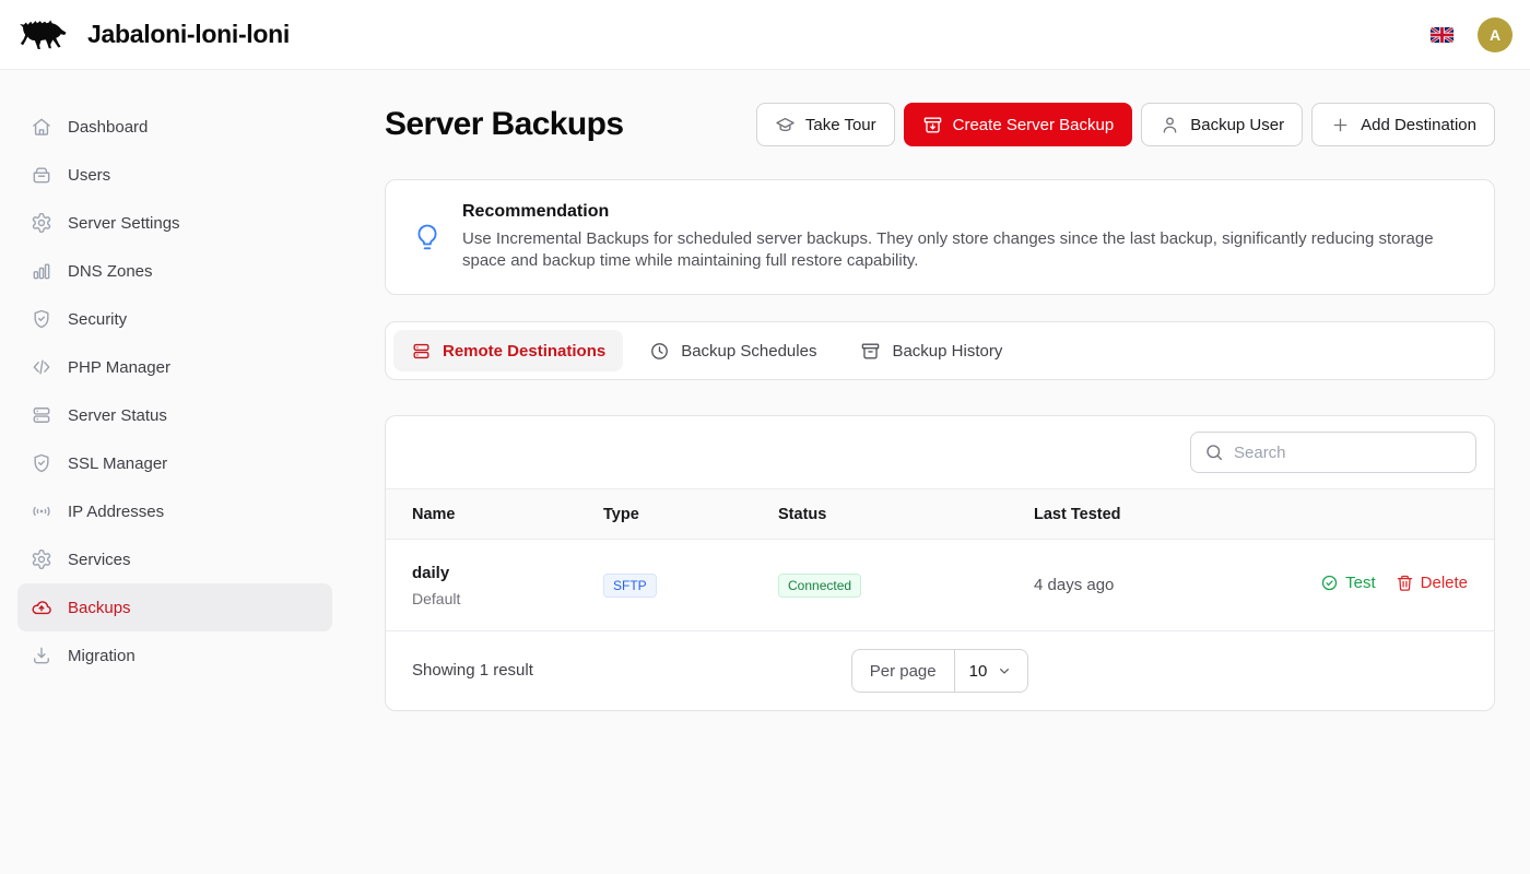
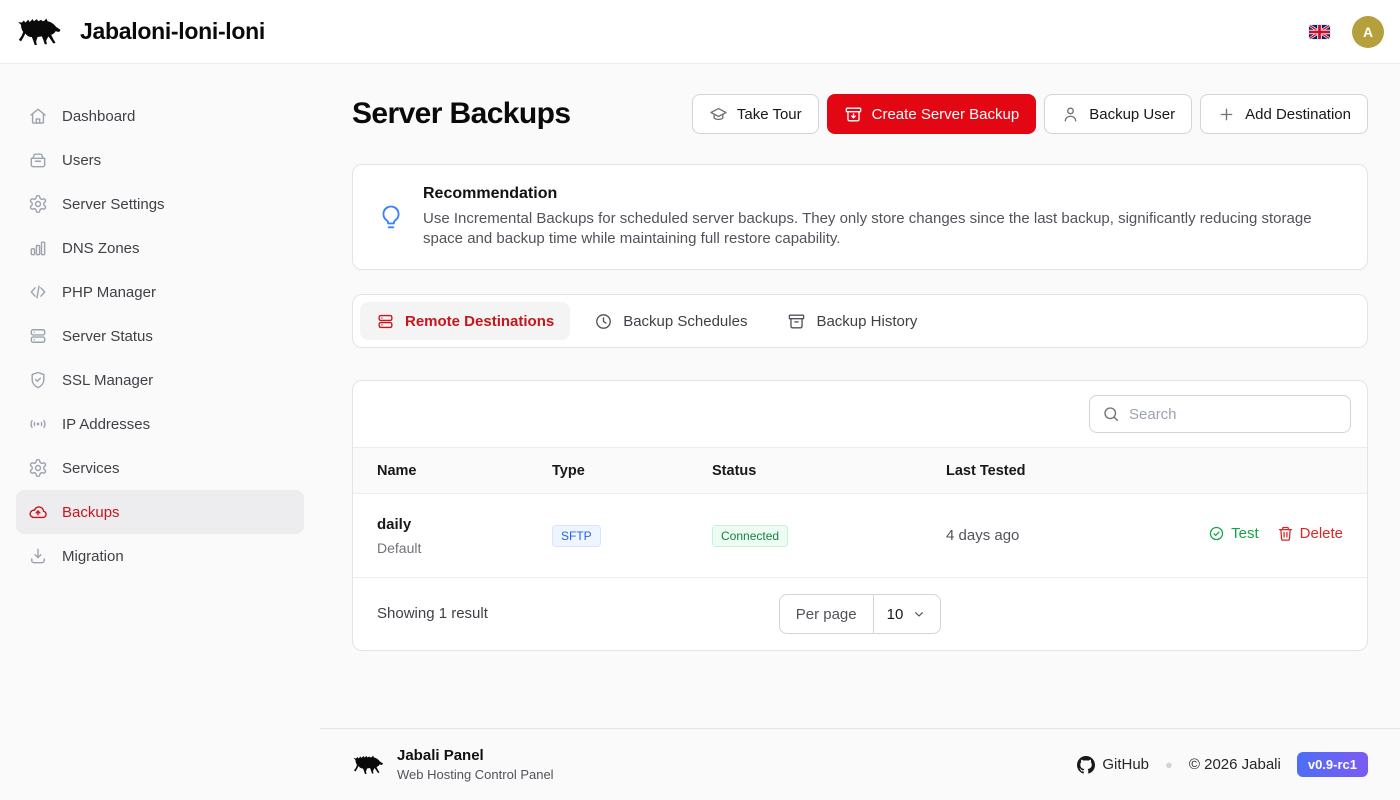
  Jabaloni-loni-loni
  A
  Dashboard
  Users
  Server Settings
  DNS Zones
- Security
  PHP Manager
  Server Status
  SSL Manager
  IP Addresses
  Services
  Backups
  Migration
  Server Backups
  Take Tour
  Create Server Backup
  Backup User
  Add Destination
  Recommendation
  Use Incremental Backups for scheduled server backups. They only store changes since the last backup, significantly reducing storage space and backup time while maintaining full restore capability.
  Remote Destinations
  Backup Schedules
  Backup History
  Search
  Name	Type	Status	Last Tested
  daily Default	SFTP	Connected	4 days ago	Test Delete
  Showing 1 result
  Per page
  10
+ Jabali Panel
+ Web Hosting Control Panel
+ GitHub
+ ●
+ © 2026 Jabali
+ v0.9-rc1
